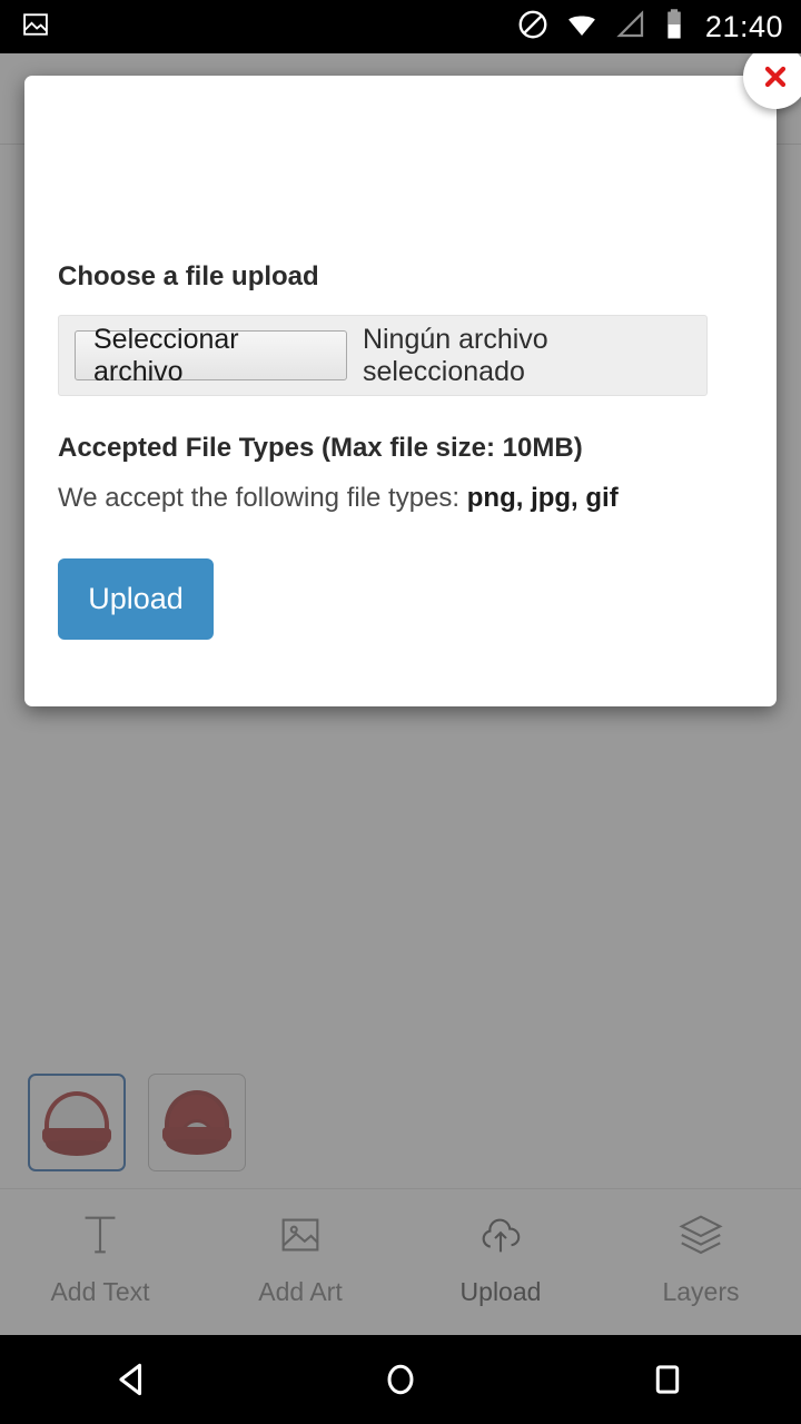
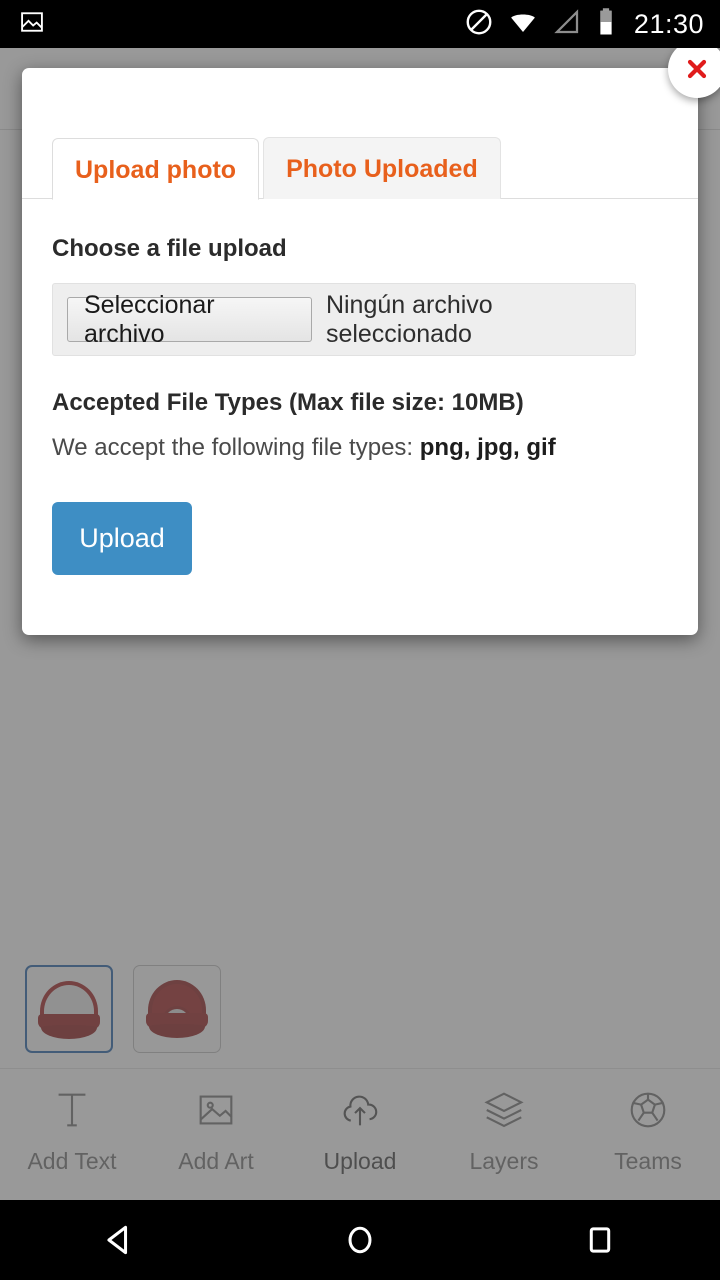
  Add Text
  Add Art
  Upload
  Layers
+ Teams
+ Upload photo Photo Uploaded
  Choose a file upload
  Seleccionar archivo
  Ningún archivo seleccionado
  Accepted File Types (Max file size: 10MB)
  We accept the following file types: png, jpg, gif
  Upload
- 21:40
+ 21:30
